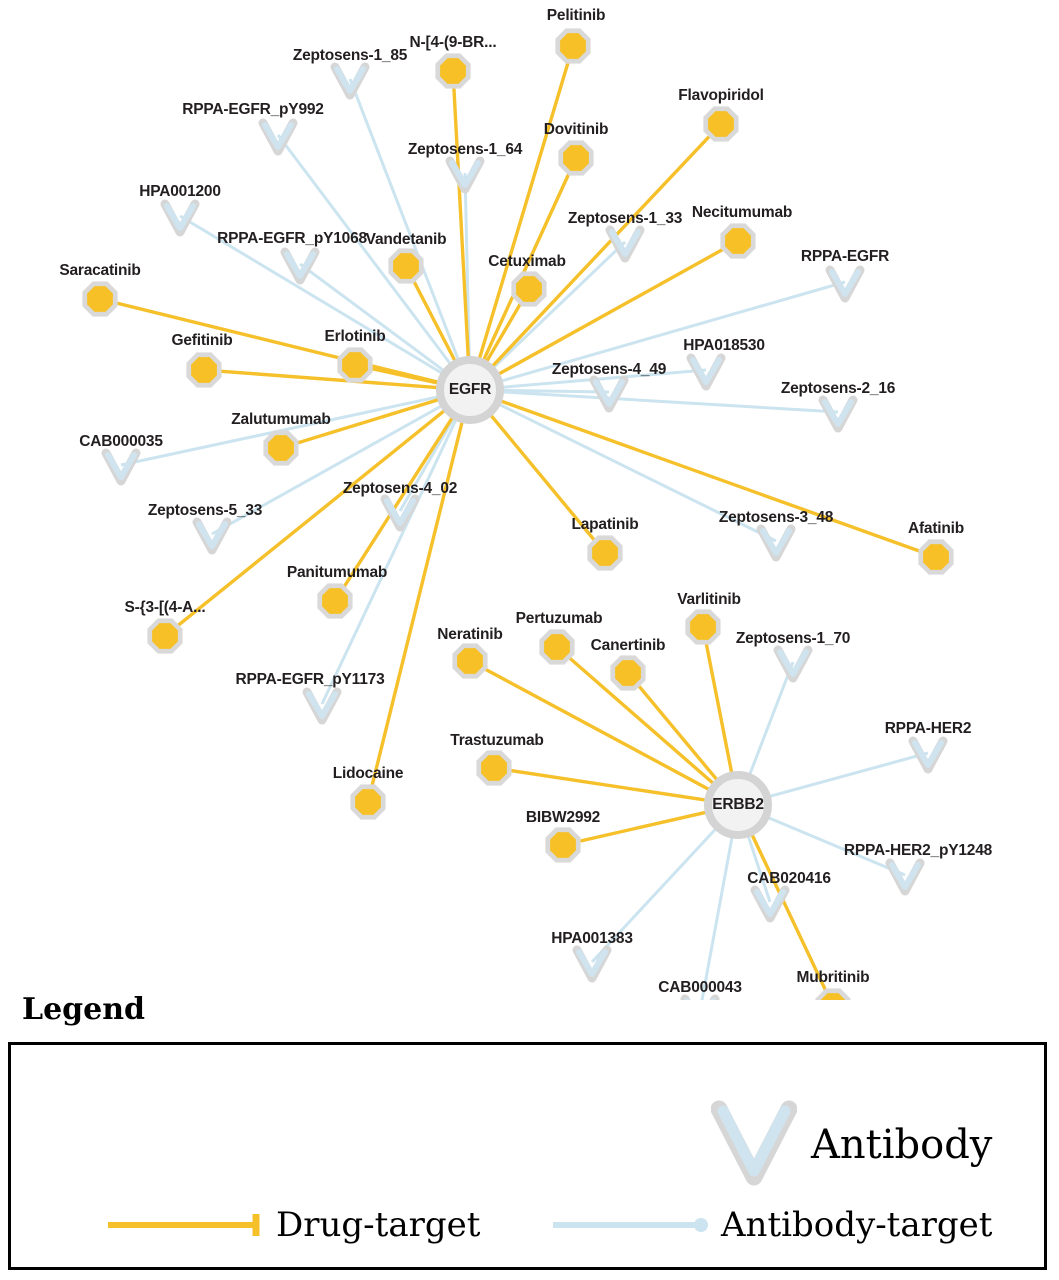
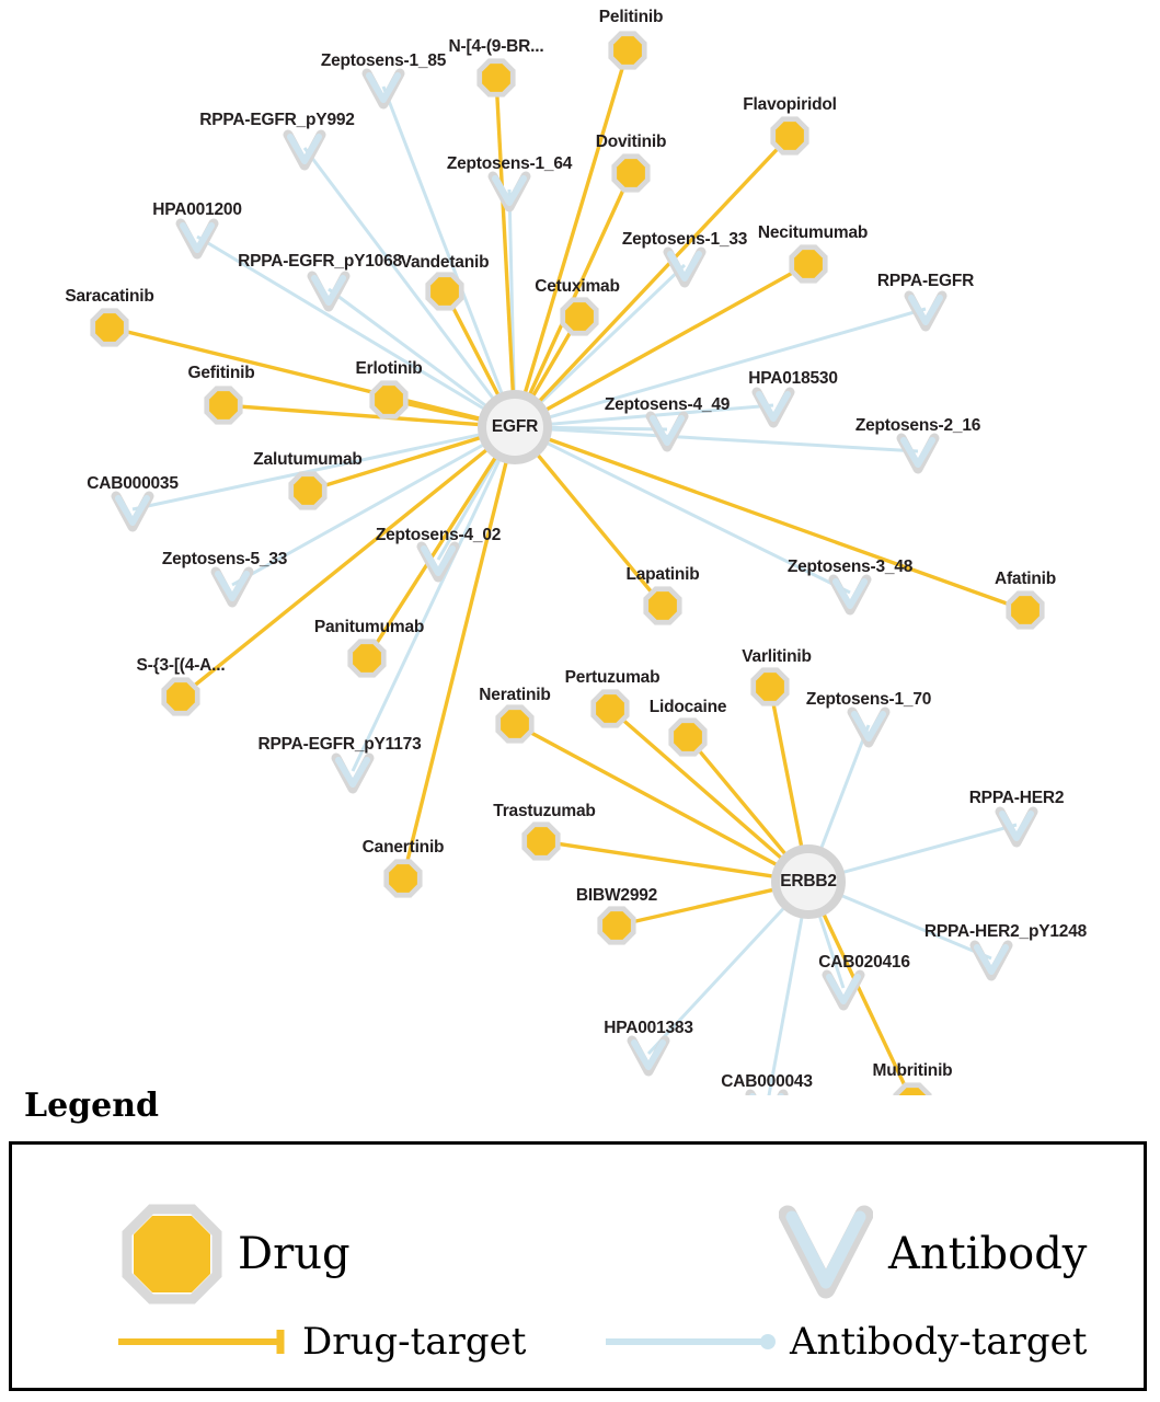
  Zeptosens-1_85
  RPPA-EGFR_pY992
  Zeptosens-1_64
  HPA001200
  Zeptosens-1_33
  RPPA-EGFR_pY1068
  RPPA-EGFR
  HPA018530
  Zeptosens-4_49
  Zeptosens-2_16
  CAB000035
  Zeptosens-4_02
  Zeptosens-5_33
  Zeptosens-3_48
  Zeptosens-1_70
  RPPA-EGFR_pY1173
  RPPA-HER2
  RPPA-HER2_pY1248
  CAB020416
  HPA001383
  CAB000043
  Pelitinib
  N-[4-(9-BR...
  Flavopiridol
  Dovitinib
  Necitumumab
  Vandetanib
  Cetuximab
  Saracatinib
  Gefitinib
  Erlotinib
  Zalutumumab
  Panitumumab
  S-{3-[(4-A...
- Lidocaine
+ Canertinib
  Lapatinib
  Afatinib
  Varlitinib
  Pertuzumab
  Neratinib
- Canertinib
+ Lidocaine
  Trastuzumab
  BIBW2992
  Mubritinib
  EGFR
  ERBB2
  Legend
+ Drug
  Antibody
  Drug-target
  Antibody-target
